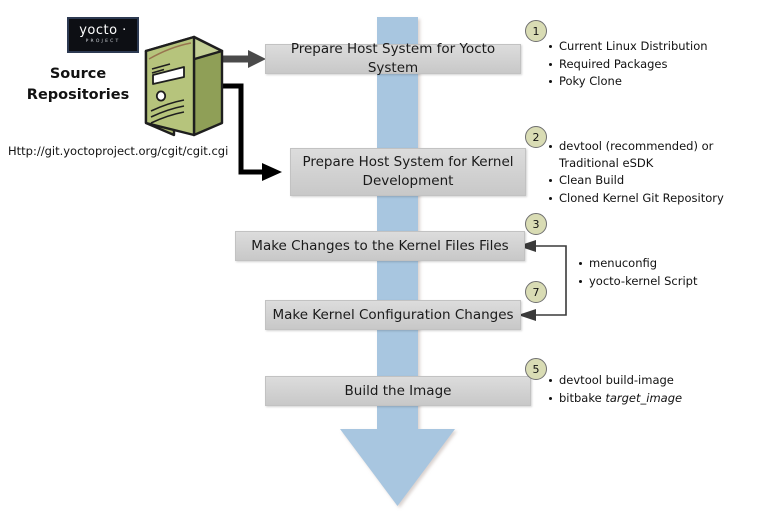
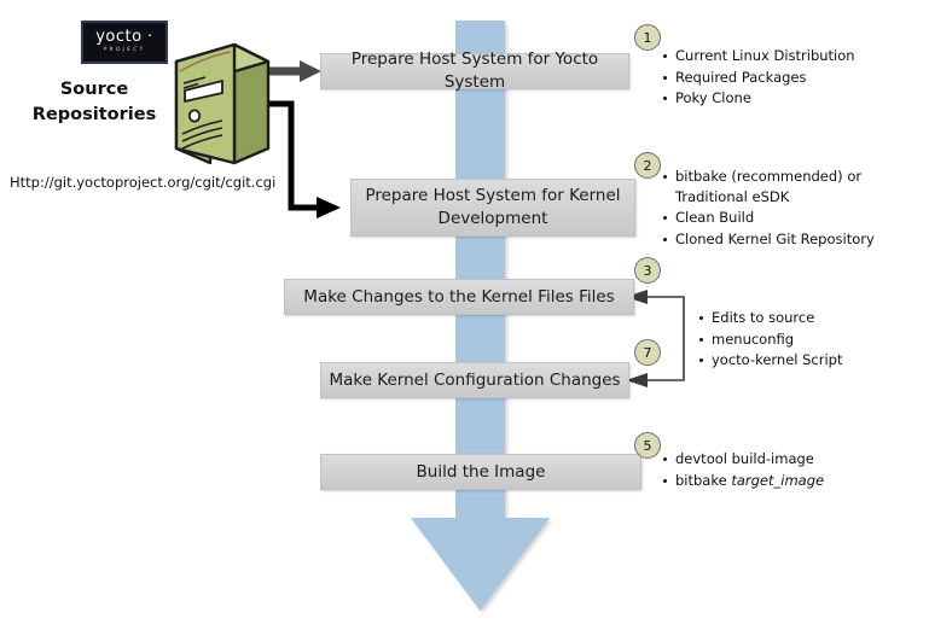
  yocto ·
  Source
  Repositories
  Http://git.yoctoproject.org/cgit/cgit.cgi
  Prepare Host System for Yocto System
  Prepare Host System for Kernel
  Development
  Make Changes to the Kernel Files Files
  Make Kernel Configuration Changes
  Build the Image
  1
  2
  3
  7
  5
  Current Linux Distribution
  Required Packages
  Poky Clone
- devtool (recommended) or Traditional eSDK
+ bitbake (recommended) or Traditional eSDK
  Clean Build
  Cloned Kernel Git Repository
+ Edits to source
  menuconfig
  yocto-kernel Script
  devtool build-image
  bitbake target_image
